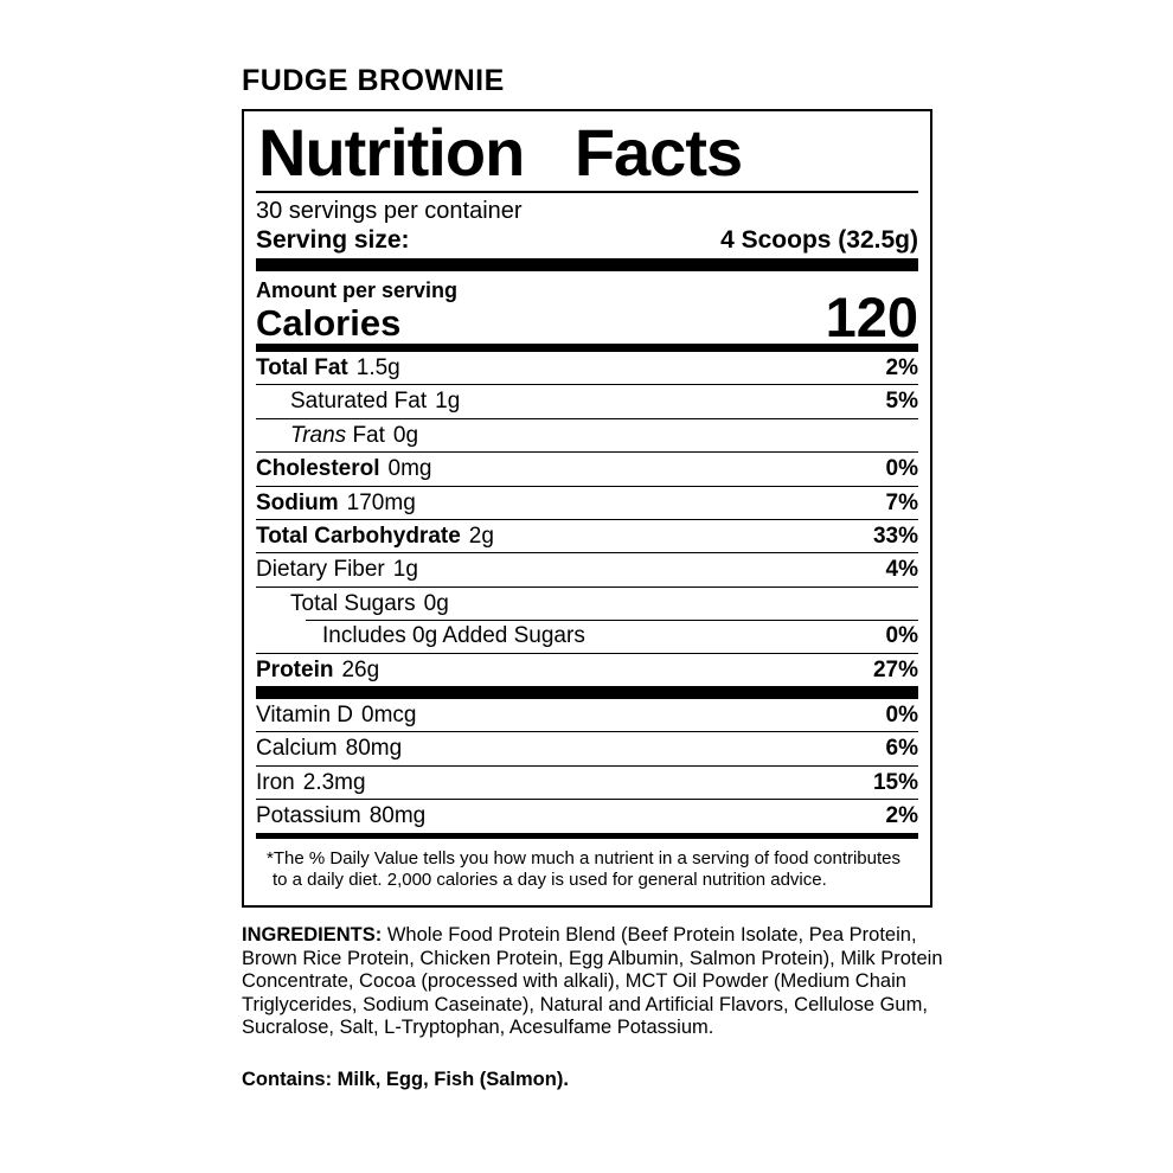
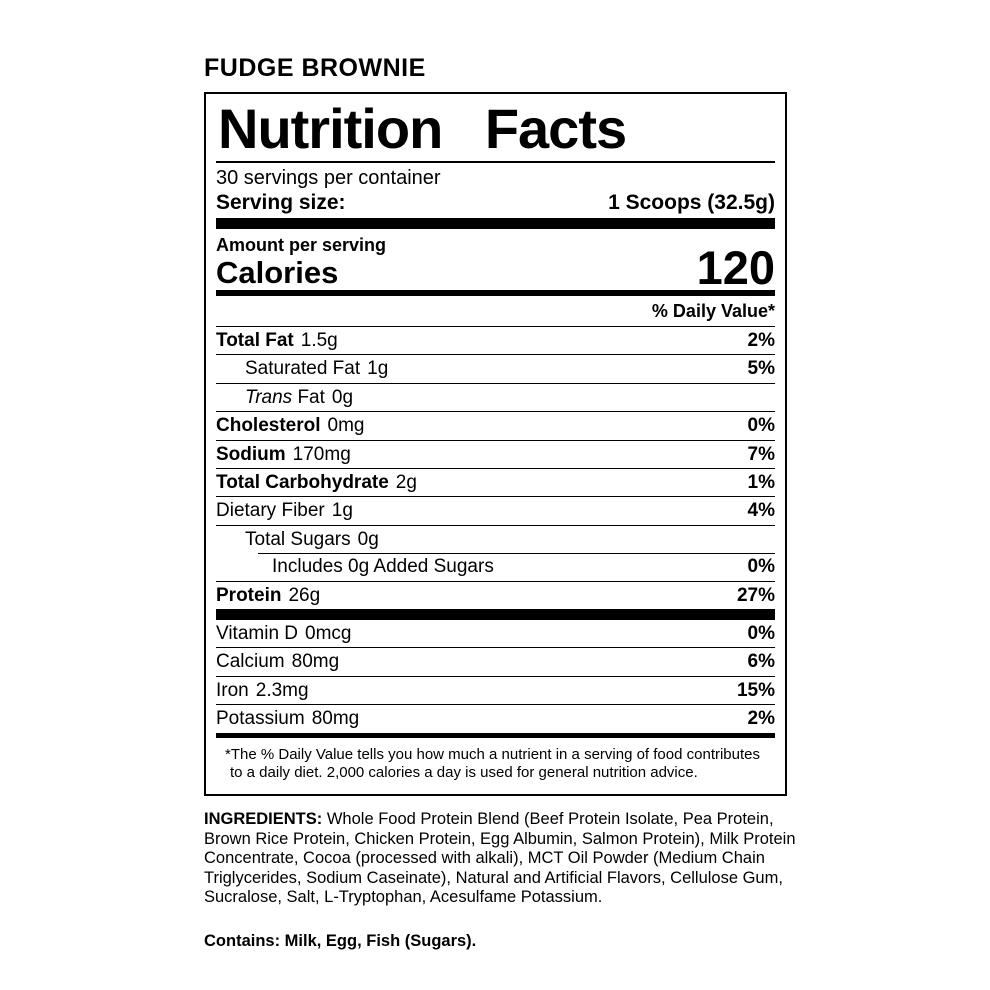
  FUDGE BROWNIE
  Nutrition Facts
  30 servings per container
  Serving size:
- 4 Scoops (32.5g)
+ 1 Scoops (32.5g)
  Amount per serving
  Calories
  120
+ % Daily Value*
  Total Fat
  1.5g
  2%
  Saturated Fat
  1g
  5%
  Trans Fat
  0g
  Cholesterol
  0mg
  0%
  Sodium
  170mg
  7%
  Total Carbohydrate
  2g
- 33%
+ 1%
  Dietary Fiber
  1g
  4%
  Total Sugars
  0g
  Includes 0g Added Sugars
  0%
  Protein
  26g
  27%
  Vitamin D
  0mcg
  0%
  Calcium
  80mg
  6%
  Iron
  2.3mg
  15%
  Potassium
  80mg
  2%
  *The % Daily Value tells you how much a nutrient in a serving of food contributes to a daily diet. 2,000 calories a day is used for general nutrition advice.
  INGREDIENTS: Whole Food Protein Blend (Beef Protein Isolate, Pea Protein, Brown Rice Protein, Chicken Protein, Egg Albumin, Salmon Protein), Milk Protein Concentrate, Cocoa (processed with alkali), MCT Oil Powder (Medium Chain Triglycerides, Sodium Caseinate), Natural and Artificial Flavors, Cellulose Gum, Sucralose, Salt, L-Tryptophan, Acesulfame Potassium.
- Contains: Milk, Egg, Fish (Salmon).
+ Contains: Milk, Egg, Fish (Sugars).
